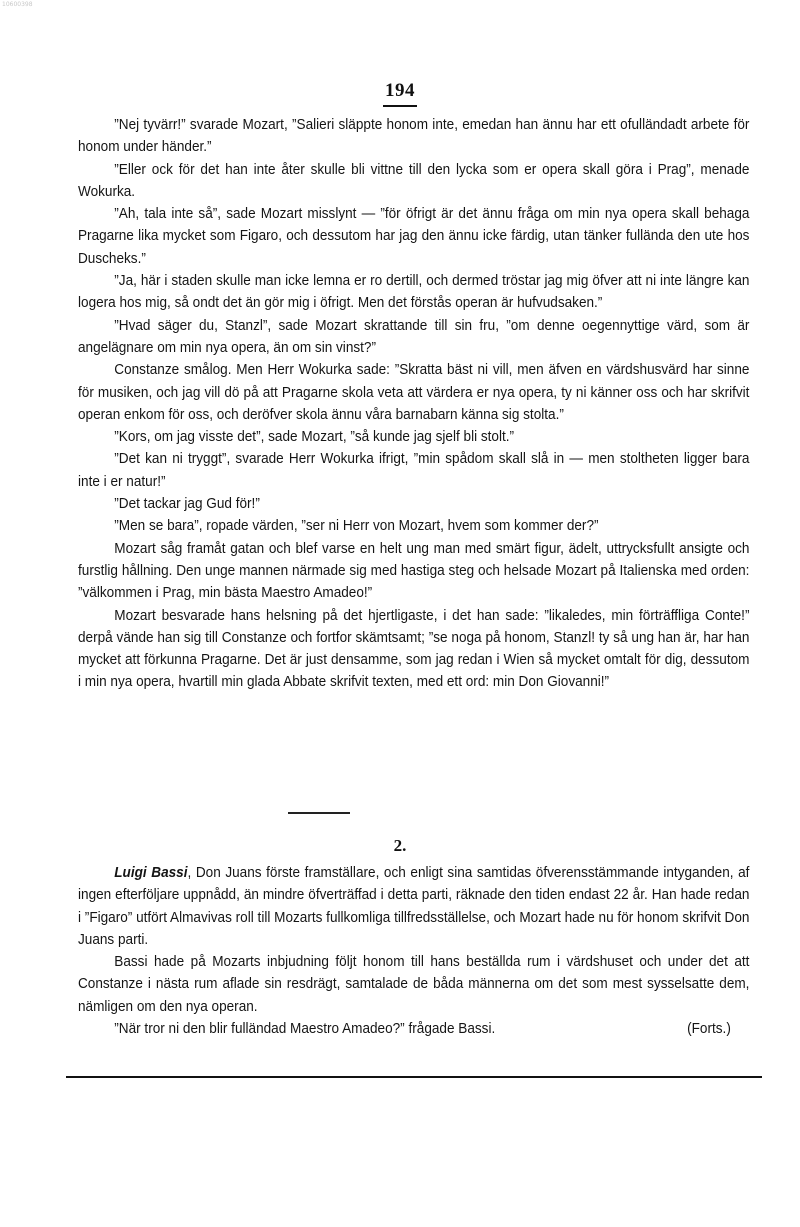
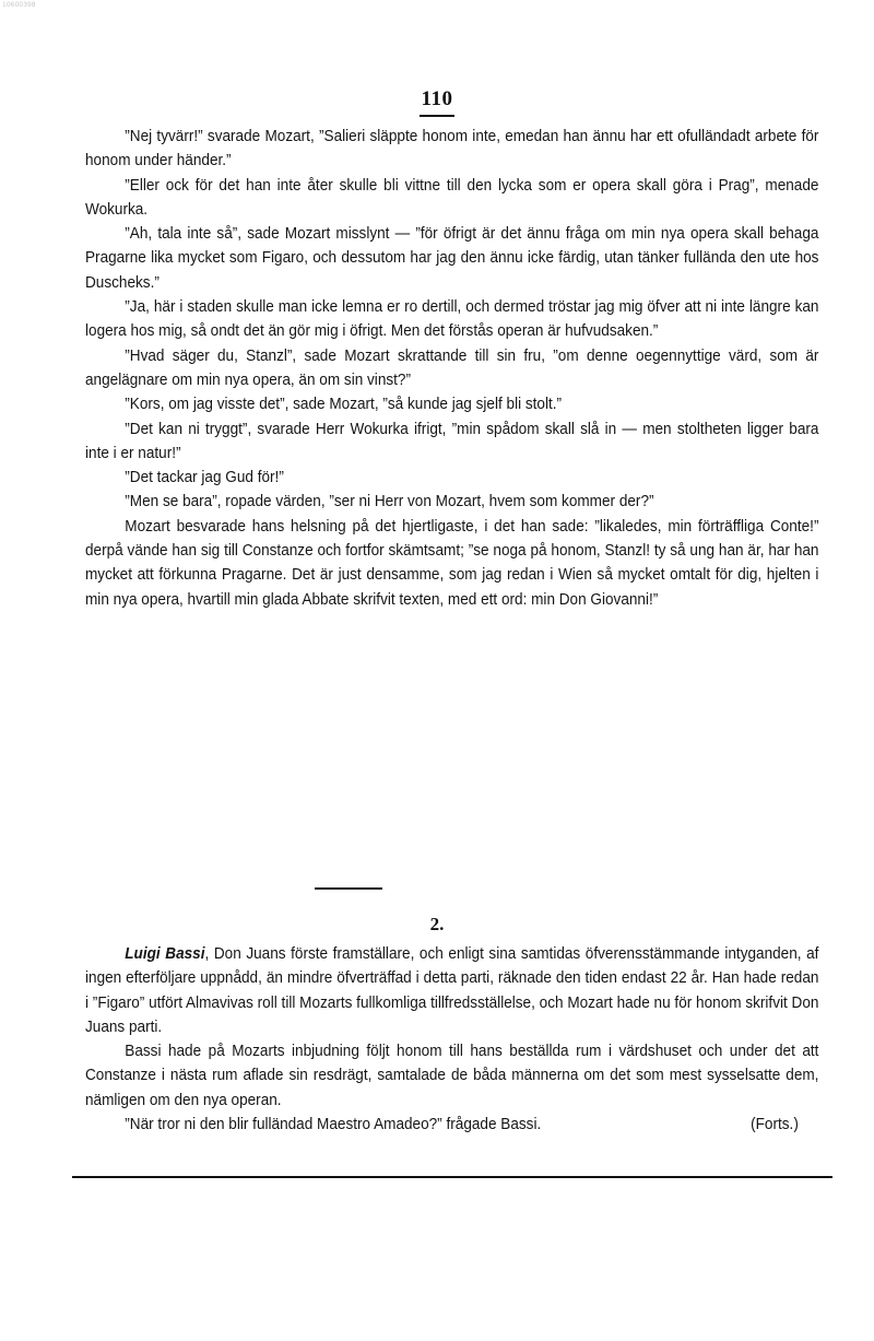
- 194
+ 110
  ”Nej tyvärr!” svarade Mozart, ”Salieri släppte honom inte, emedan han ännu har ett ofulländadt arbete för honom under händer.”
  ”Eller ock för det han inte åter skulle bli vittne till den lycka som er opera skall göra i Prag”, menade Wokurka.
  ”Ah, tala inte så”, sade Mozart misslynt — ”för öfrigt är det ännu fråga om min nya opera skall behaga Pragarne lika mycket som Figaro, och dessutom har jag den ännu icke färdig, utan tänker fullända den ute hos Duscheks.”
  ”Ja, här i staden skulle man icke lemna er ro dertill, och dermed tröstar jag mig öfver att ni inte längre kan logera hos mig, så ondt det än gör mig i öfrigt. Men det förstås operan är hufvudsaken.”
  ”Hvad säger du, Stanzl”, sade Mozart skrattande till sin fru, ”om denne oegennyttige värd, som är angelägnare om min nya opera, än om sin vinst?”
- Constanze smålog. Men Herr Wokurka sade: ”Skratta bäst ni vill, men äfven en värdshusvärd har sinne för musiken, och jag vill dö på att Pragarne skola veta att värdera er nya opera, ty ni känner oss och har skrifvit operan enkom för oss, och deröfver skola ännu våra barnabarn känna sig stolta.”
  ”Kors, om jag visste det”, sade Mozart, ”så kunde jag sjelf bli stolt.”
  ”Det kan ni tryggt”, svarade Herr Wokurka ifrigt, ”min spådom skall slå in — men stoltheten ligger bara inte i er natur!”
  ”Det tackar jag Gud för!”
  ”Men se bara”, ropade värden, ”ser ni Herr von Mozart, hvem som kommer der?”
- Mozart såg framåt gatan och blef varse en helt ung man med smärt figur, ädelt, uttrycksfullt ansigte och furstlig hållning. Den unge mannen närmade sig med hastiga steg och helsade Mozart på Italienska med orden: ”välkommen i Prag, min bästa Maestro Amadeo!”
- Mozart besvarade hans helsning på det hjertligaste, i det han sade: ”likaledes, min förträffliga Conte!” derpå vände han sig till Constanze och fortfor skämtsamt; ”se noga på honom, Stanzl! ty så ung han är, har han mycket att förkunna Pragarne. Det är just densamme, som jag redan i Wien så mycket omtalt för dig, dessutom i min nya opera, hvartill min glada Abbate skrifvit texten, med ett ord: min Don Giovanni!”
+ Mozart besvarade hans helsning på det hjertligaste, i det han sade: ”likaledes, min förträffliga Conte!” derpå vände han sig till Constanze och fortfor skämtsamt; ”se noga på honom, Stanzl! ty så ung han är, har han mycket att förkunna Pragarne. Det är just densamme, som jag redan i Wien så mycket omtalt för dig, hjelten i min nya opera, hvartill min glada Abbate skrifvit texten, med ett ord: min Don Giovanni!”
  2.
  Luigi Bassi, Don Juans förste framställare, och enligt sina samtidas öfverensstämmande intyganden, af ingen efterföljare uppnådd, än mindre öfverträffad i detta parti, räknade den tiden endast 22 år. Han hade redan i ”Figaro” utfört Almavivas roll till Mozarts fullkomliga tillfredsställelse, och Mozart hade nu för honom skrifvit Don Juans parti.
  Bassi hade på Mozarts inbjudning följt honom till hans beställda rum i värdshuset och under det att Constanze i nästa rum aflade sin resdrägt, samtalade de båda männerna om det som mest sysselsatte dem, nämligen om den nya operan.
  ”När tror ni den blir fulländad Maestro Amadeo?” frågade Bassi.
  (Forts.)
